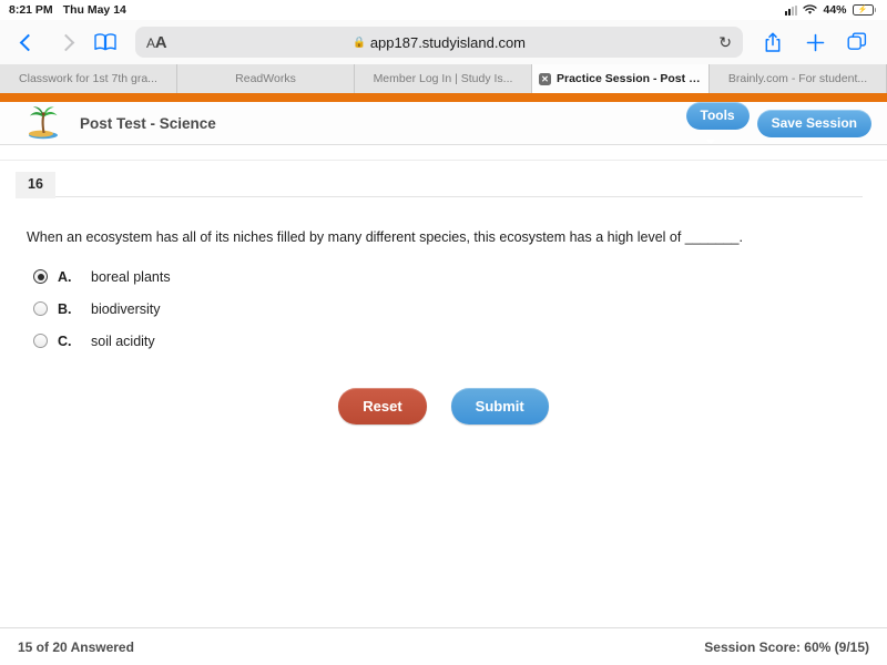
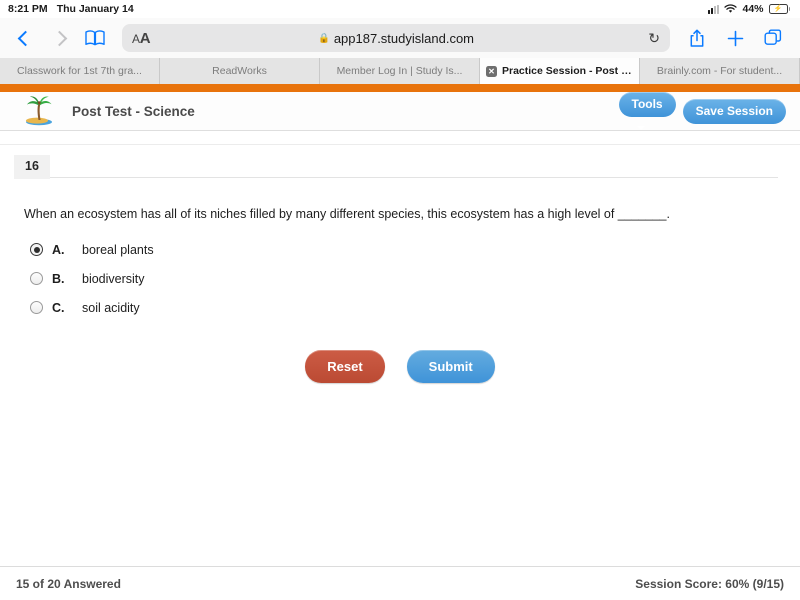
  8:21 PM
- Thu May 14
+ Thu January 14
  44%
  AA
  🔒
  app187.studyisland.com
  ↻
  Classwork for 1st 7th gra...
  ReadWorks
  Member Log In | Study Is...
  ✕
  Practice Session - Post T..
  Brainly.com - For student...
  Post Test - Science
  Tools
  Save Session
  16
  When an ecosystem has all of its niches filled by many different species, this ecosystem has a high level of _______.
  A.
  boreal plants
  B.
  biodiversity
  C.
  soil acidity
  Reset
  Submit
  15 of 20 Answered
  Session Score: 60% (9/15)
